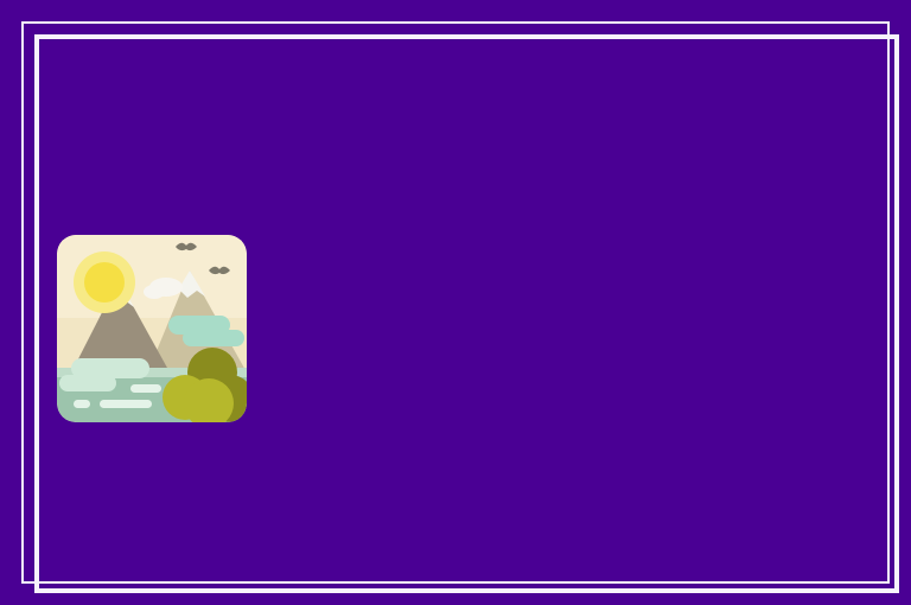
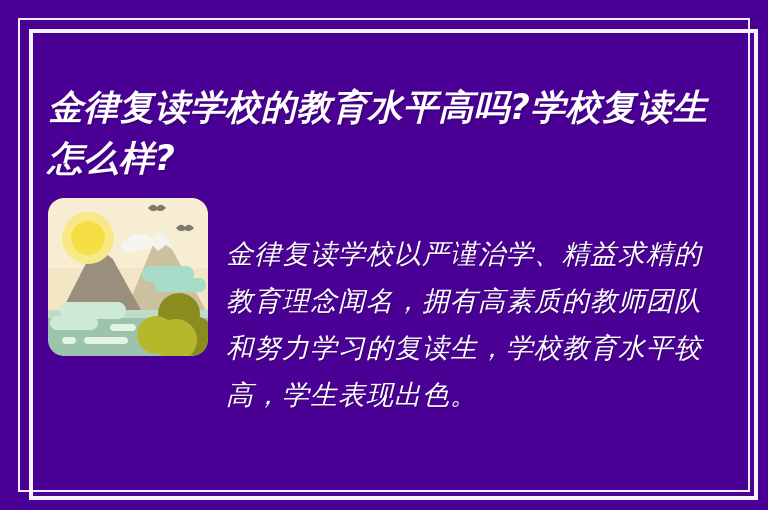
+ 金律复读学校的教育水平高吗?学校复读生怎么样?
+ 金律复读学校以严谨治学、精益求精的教育理念闻名，拥有高素质的教师团队和努力学习的复读生，学校教育水平较高，学生表现出色。
